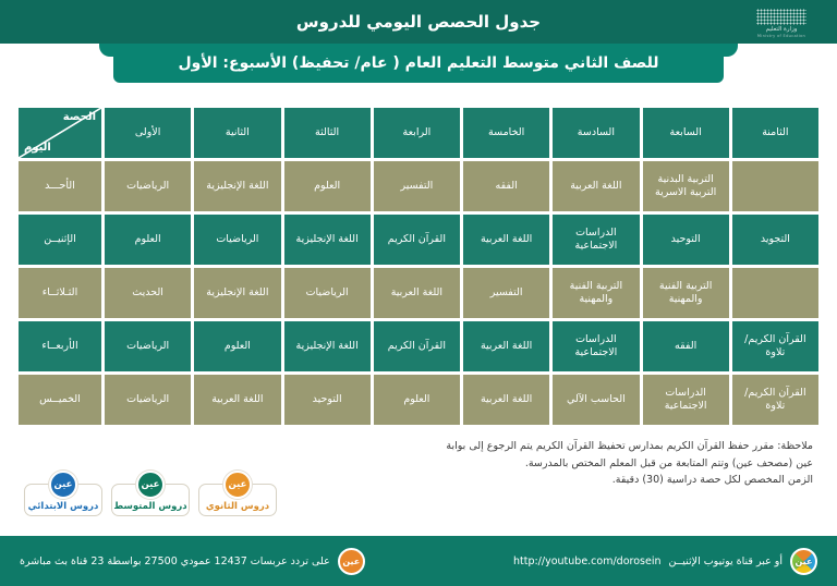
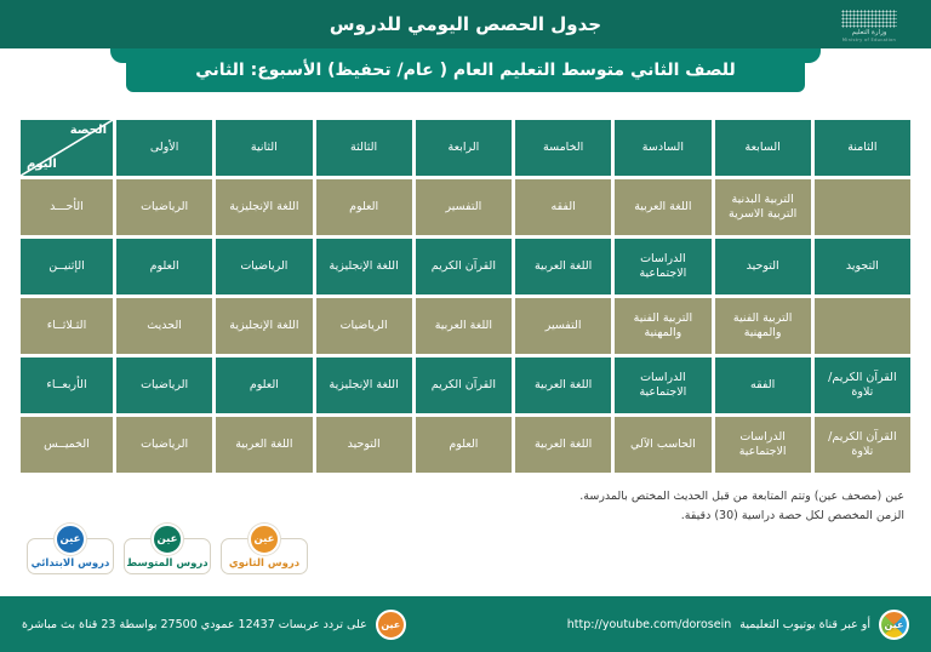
  جدول الحصص اليومي للدروس
- للصف الثاني متوسط التعليم العام ( عام/ تحفيظ) الأسبوع: الأول
+ للصف الثاني متوسط التعليم العام ( عام/ تحفيظ) الأسبوع: الثاني
  الثامنة	السابعة	السادسة	الخامسة	الرابعة	الثالثة	الثانية	الأولى	الحصة اليوم
  	التربية البدنيةالتربية الاسرية	اللغة العربية	الفقه	التفسير	العلوم	اللغة الإنجليزية	الرياضيات	الأحـــد
  التجويد	التوحيد	الدراساتالاجتماعية	اللغة العربية	القرآن الكريم	اللغة الإنجليزية	الرياضيات	العلوم	الإثنيــن
  	التربية الفنيةوالمهنية	التربية الفنيةوالمهنية	التفسير	اللغة العربية	الرياضيات	اللغة الإنجليزية	الحديث	الثـلاثــاء
  القرآن الكريم/تلاوة	الفقه	الدراساتالاجتماعية	اللغة العربية	القرآن الكريم	اللغة الإنجليزية	العلوم	الرياضيات	الأربعــاء
  القرآن الكريم/تلاوة	الدراساتالاجتماعية	الحاسب الآلي	اللغة العربية	العلوم	التوحيد	اللغة العربية	الرياضيات	الخميــس
- ملاحظة: مقرر حفظ القرآن الكريم بمدارس تحفيظ القرآن الكريم يتم الرجوع إلى بوابة
- عين (مصحف عين) وتتم المتابعة من قبل المعلم المختص بالمدرسة.
+ عين (مصحف عين) وتتم المتابعة من قبل الحديث المختص بالمدرسة.
  الزمن المخصص لكل حصة دراسية (30) دقيقة.
  دروس الابتدائي
  عين
  دروس المتوسط
  عين
  دروس الثانوي
  عين
  عين
- أو عبر قناة يوتيوب الإثنيــن
+ أو عبر قناة يوتيوب التعليمية
  http://youtube.com/dorosein
  عين
  على تردد عربسات 12437 عمودي 27500 بواسطة 23 قناة بث مباشرة
